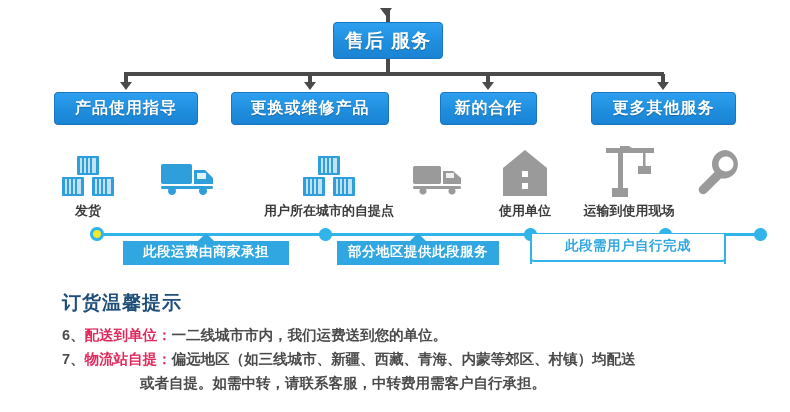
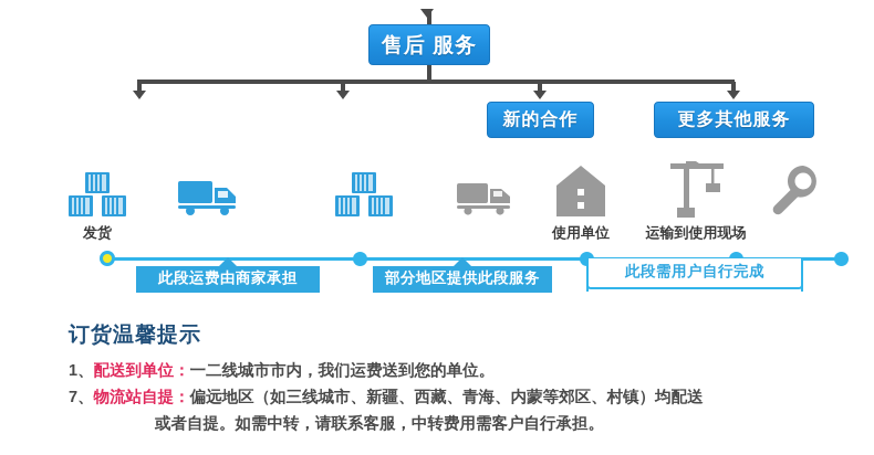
  售后 服务
- 产品使用指导
- 更换或维修产品
  新的合作
  更多其他服务
  发货
- 用户所在城市的自提点
  使用单位
  运输到使用现场
  此段运费由商家承担
  部分地区提供此段服务
  此段需用户自行完成
  订货温馨提示
- 6、
+ 1、
  配送到单位：
  一二线城市市内，我们运费送到您的单位。
  7、
  物流站自提：
  偏远地区（如三线城市、新疆、西藏、青海、内蒙等郊区、村镇）均配送
  或者自提。如需中转，请联系客服，中转费用需客户自行承担。
